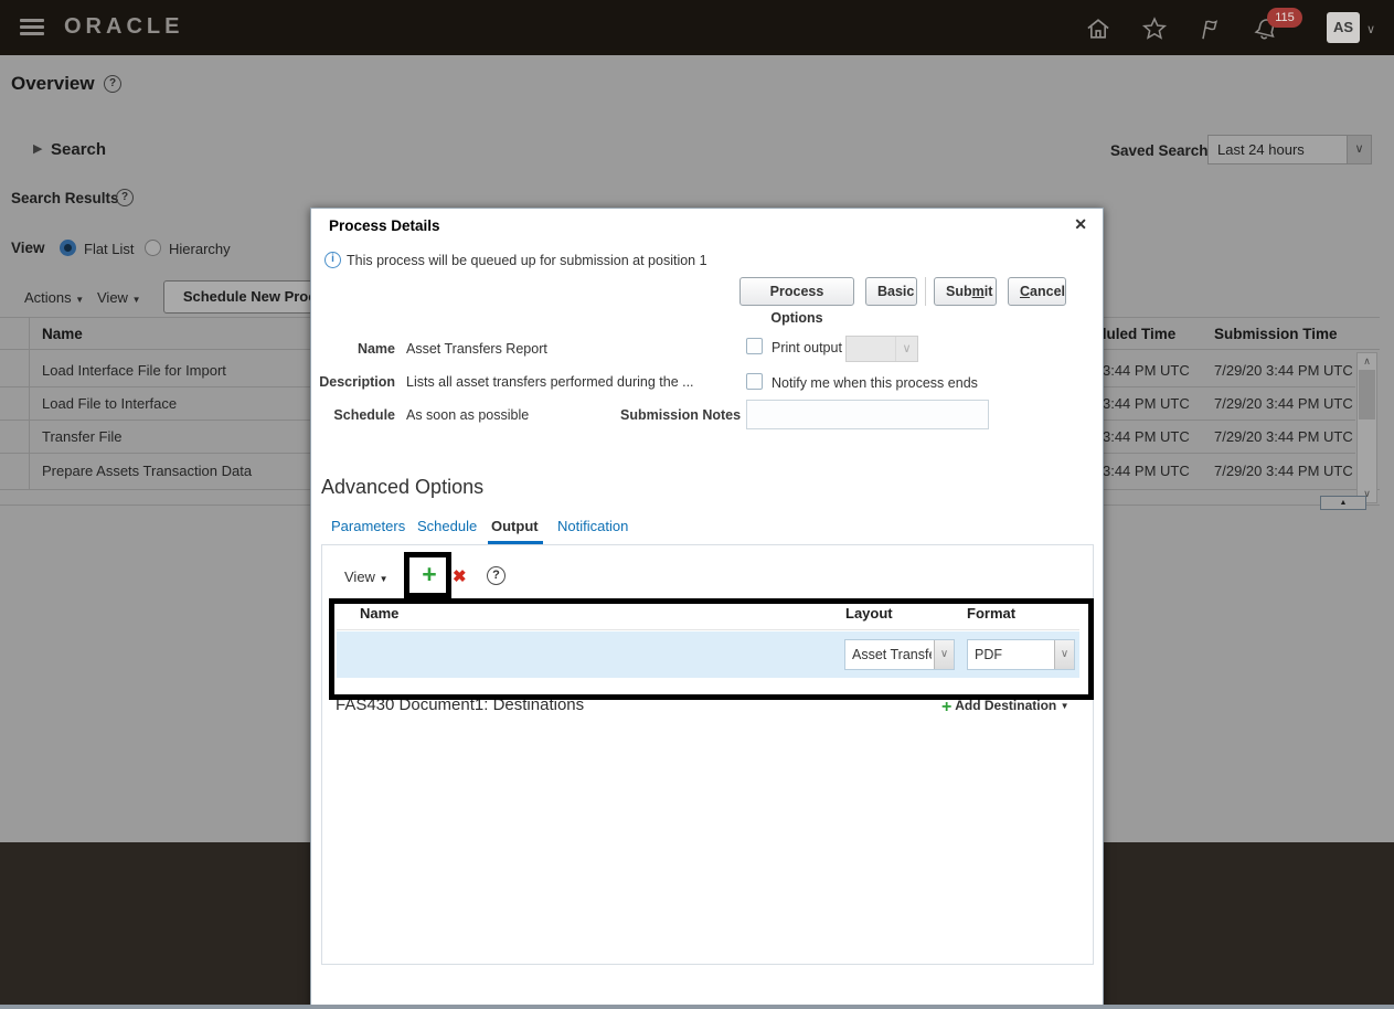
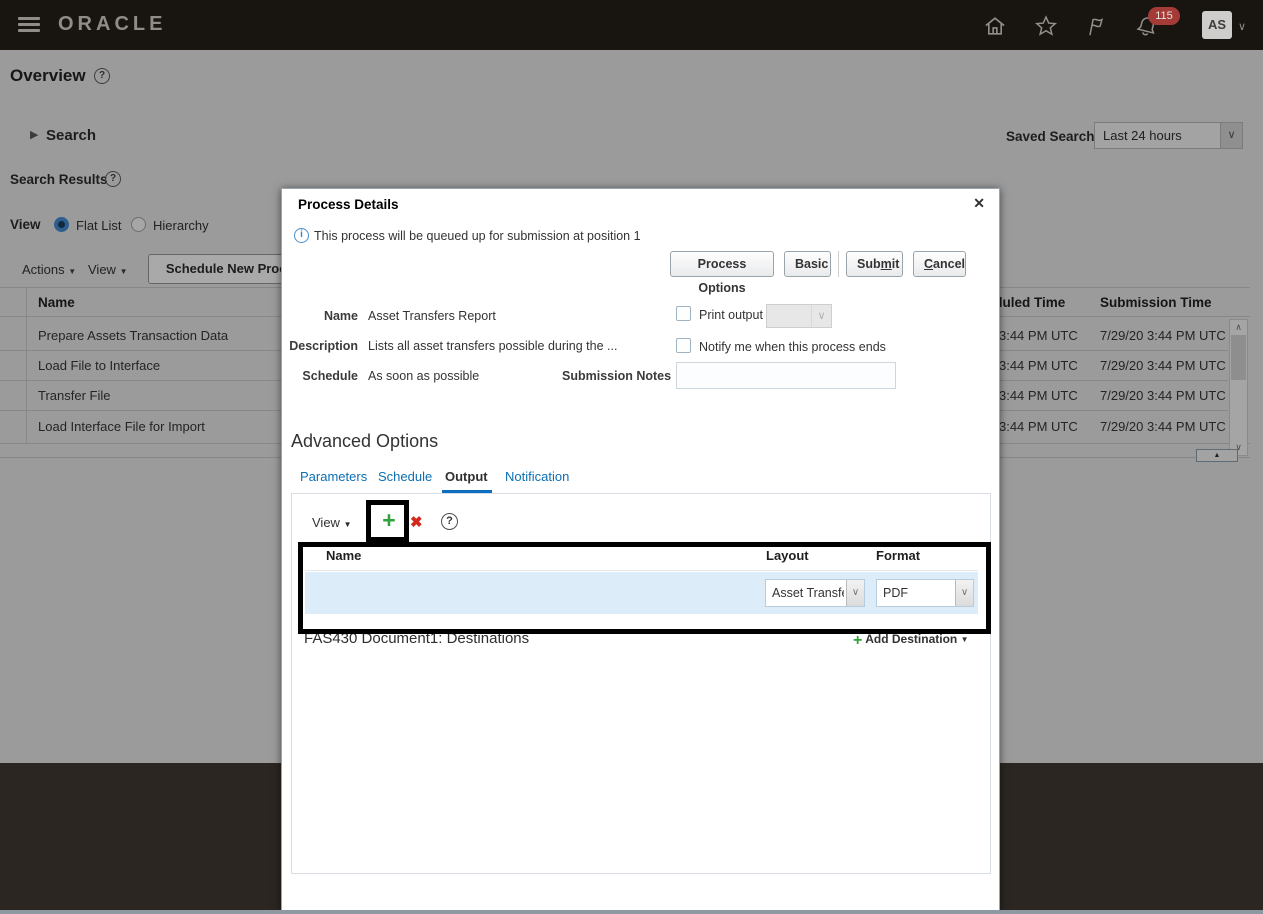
  ORACLE
  115
  AS
  ∨
  Overview
  ?
  ▶
  Search
  Saved Search
  Last 24 hours
  ∨
  Search Results
  ?
  View
  Flat List
  Hierarchy
  Actions ▼
  View ▼
  Schedule New Pro
  Name
  Submission Time
- Load Interface File for Import
+ Prepare Assets Transaction Data
  7/29/20 3:44 PM UTC
  Load File to Interface
  7/29/20 3:44 PM UTC
  Transfer File
  7/29/20 3:44 PM UTC
- Prepare Assets Transaction Data
+ Load Interface File for Import
  7/29/20 3:44 PM UTC
  ∧
  ∨
  Process Details
  ✕
  i
  This process will be queued up for submission at position 1
  Process Options
  Basic
  Submit
  Cancel
  Name
  Asset Transfers Report
  Description
- Lists all asset transfers performed during the ...
+ Lists all asset transfers possible during the ...
  Schedule
  As soon as possible
  Print output
  ∨
  Notify me when this process ends
  Submission Notes
  Advanced Options
  Parameters
  Schedule
  Output
  Notification
  View ▼
  +
  ✖
  ?
  Name
  Layout
  Format
  Asset Transf
  ∨
  PDF
  ∨
  FAS430 Document1: Destinations
  + Add Destination ▼
